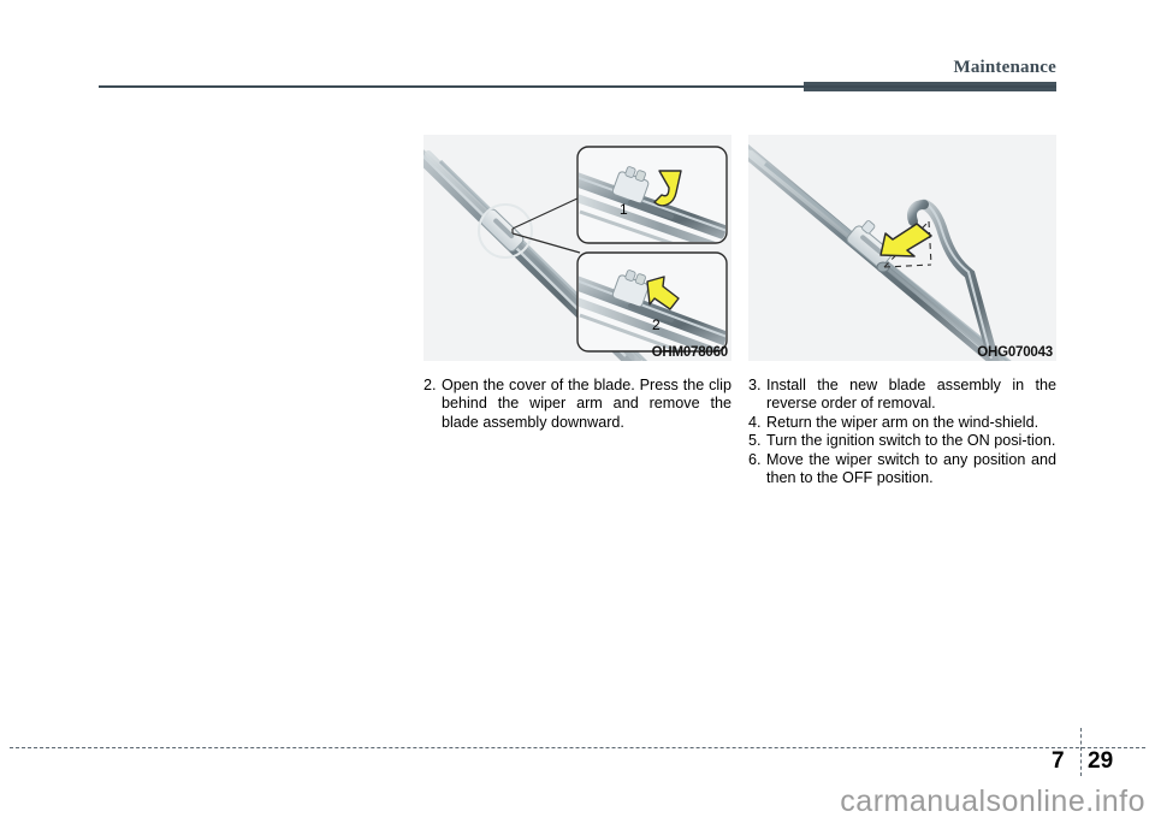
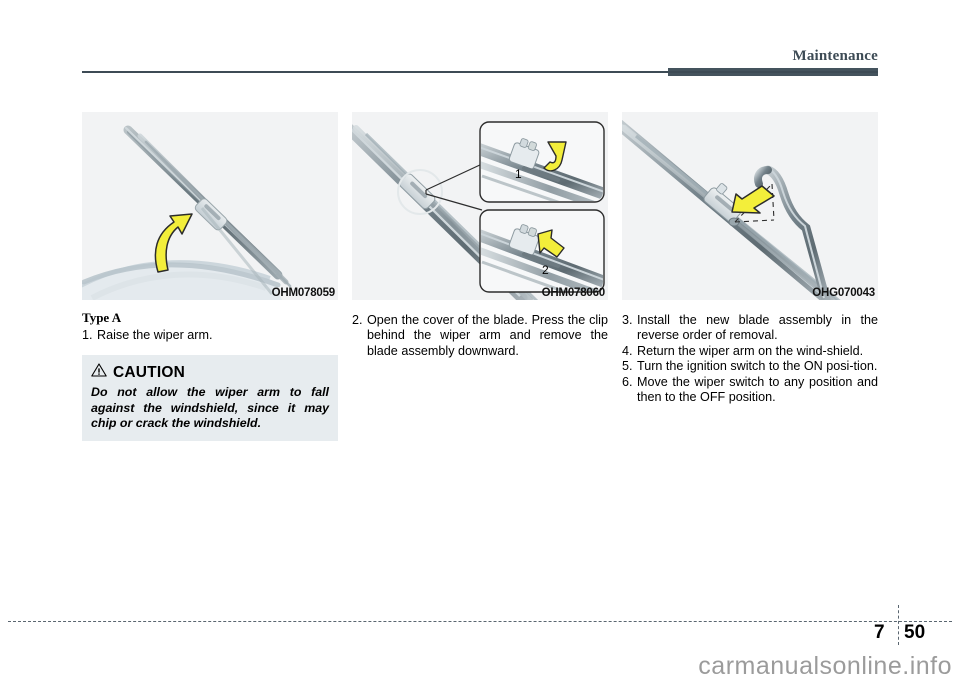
  Maintenance
+ OHM078059
+ Type A
+ 1.
+ Raise the wiper arm.
+ CAUTION
+ Do not allow the wiper arm to fall against the windshield, since it may chip or crack the windshield.
  1
  2
  OHM078060
  2.
  Open the cover of the blade. Press the clip behind the wiper arm and remove the blade assembly downward.
  OHG070043
  3.
  Install the new blade assembly in the reverse order of removal.
  4.
  Return the wiper arm on the wind-shield.
  5.
  Turn the ignition switch to the ON posi-tion.
  6.
  Move the wiper switch to any position and then to the OFF position.
  7
- 29
+ 50
  carmanualsonline.info
